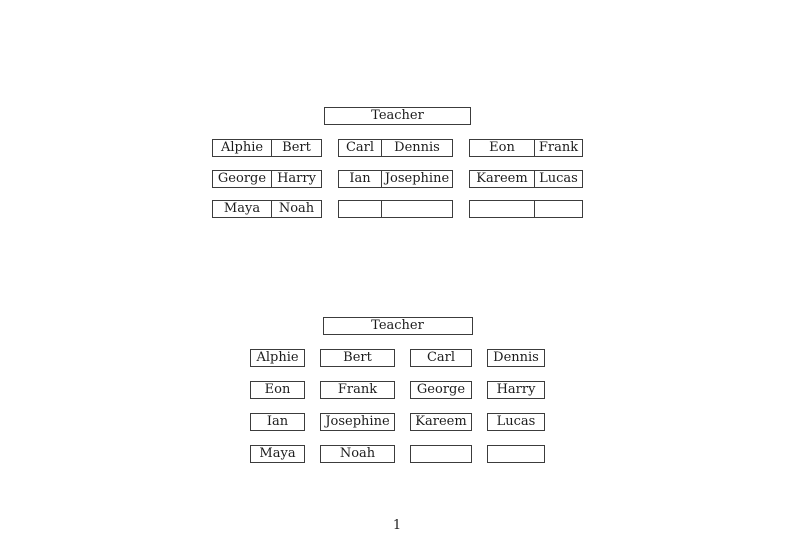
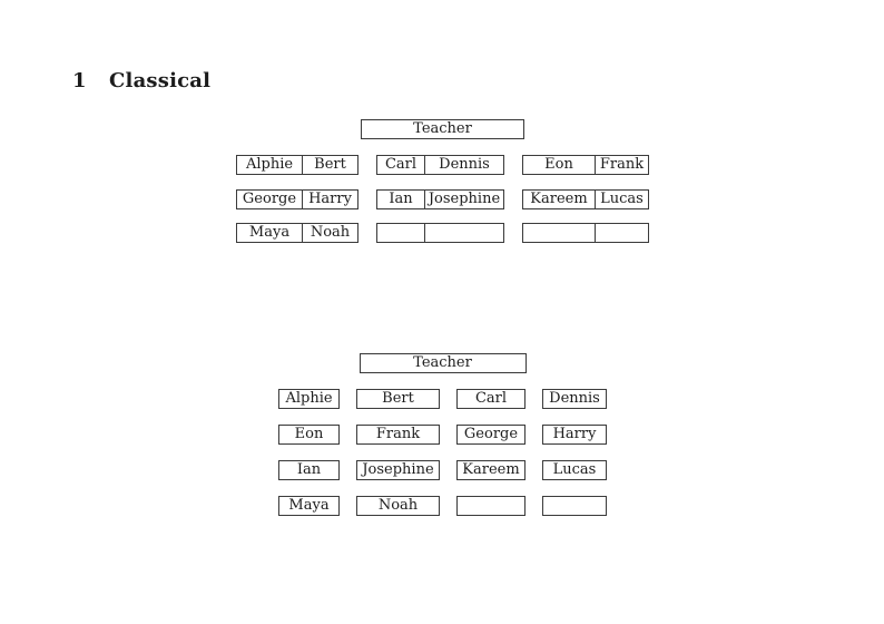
+ 1 Classical
  Teacher
  Alphie
  Bert
  Carl
  Dennis
  Eon
  Frank
  George
  Harry
  Ian
  Josephine
  Kareem
  Lucas
  Maya
  Noah
  Teacher
  Alphie
  Bert
  Carl
  Dennis
  Eon
  Frank
  George
  Harry
  Ian
  Josephine
  Kareem
  Lucas
  Maya
  Noah
- 1
